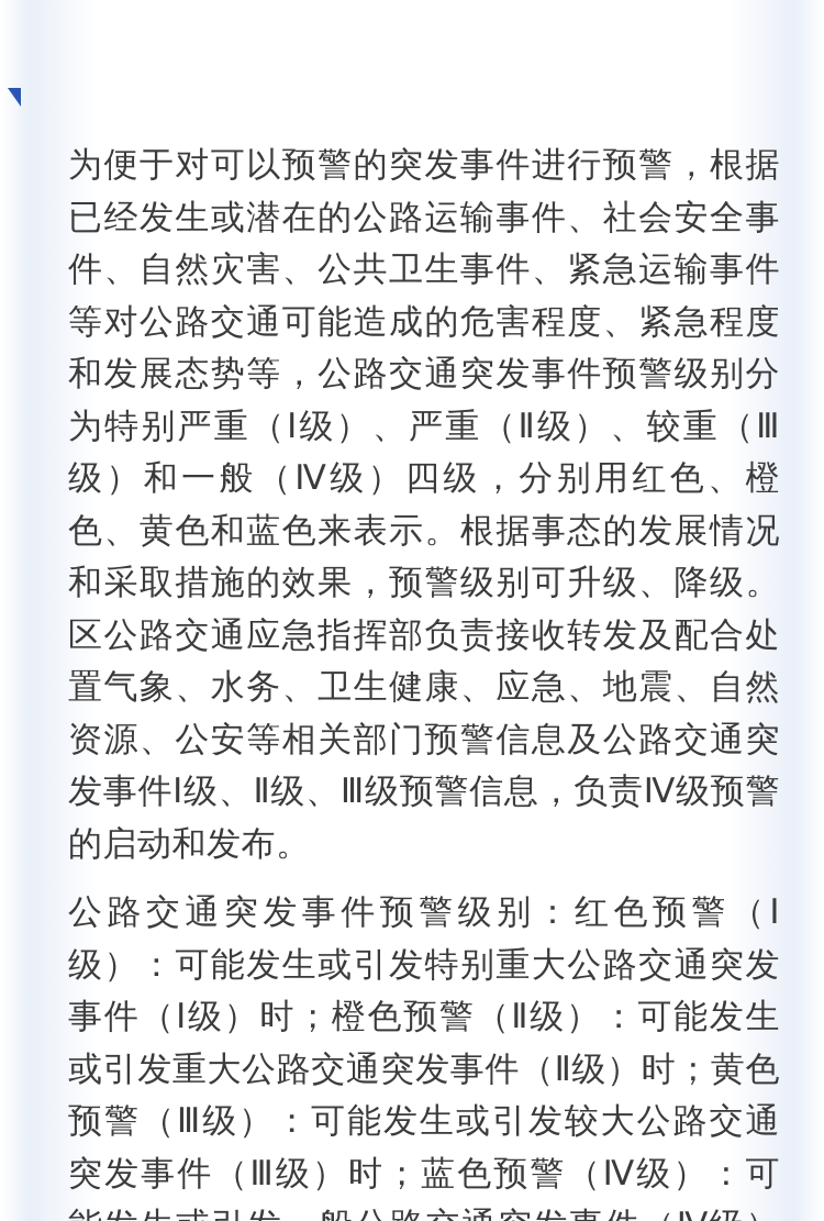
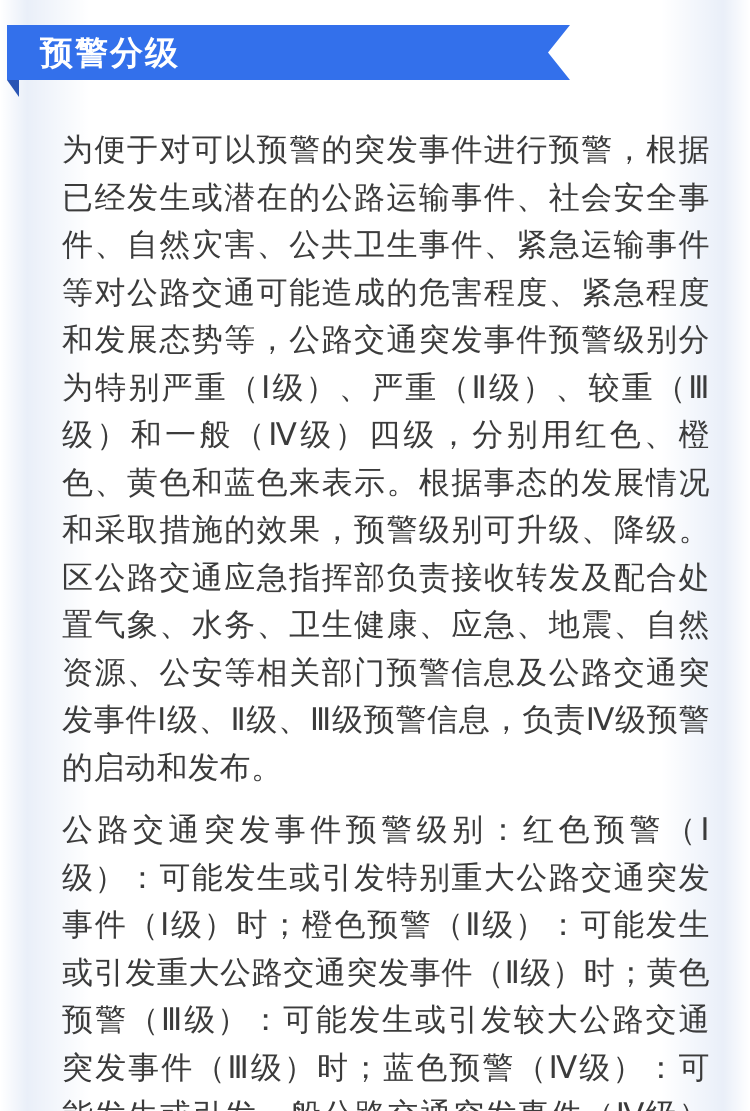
+ 预警分级
  为便于对可以预警的突发事件进行预警，根据已经发生或潜在的公路运输事件、社会安全事件、自然灾害、公共卫生事件、紧急运输事件等对公路交通可能造成的危害程度、紧急程度和发展态势等，公路交通突发事件预警级别分为特别严重（Ⅰ级）、严重（Ⅱ级）、较重（Ⅲ级）和一般（Ⅳ级）四级，分别用红色、橙色、黄色和蓝色来表示。根据事态的发展情况和采取措施的效果，预警级别可升级、降级。区公路交通应急指挥部负责接收转发及配合处置气象、水务、卫生健康、应急、地震、自然资源、公安等相关部门预警信息及公路交通突发事件Ⅰ级、Ⅱ级、Ⅲ级预警信息，负责Ⅳ级预警的启动和发布。
  公路交通突发事件预警级别：红色预警（Ⅰ级）：可能发生或引发特别重大公路交通突发事件（Ⅰ级）时；橙色预警（Ⅱ级）：可能发生或引发重大公路交通突发事件（Ⅱ级）时；黄色预警（Ⅲ级）：可能发生或引发较大公路交通突发事件（Ⅲ级）时；蓝色预警（Ⅳ级）：可
